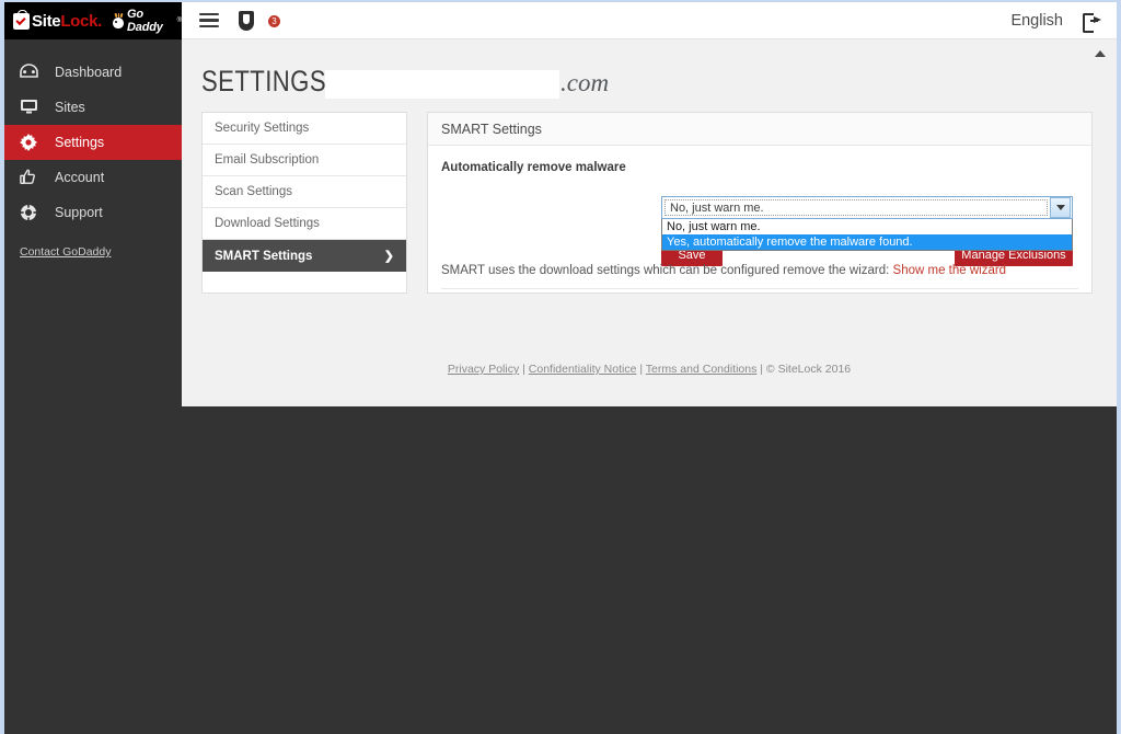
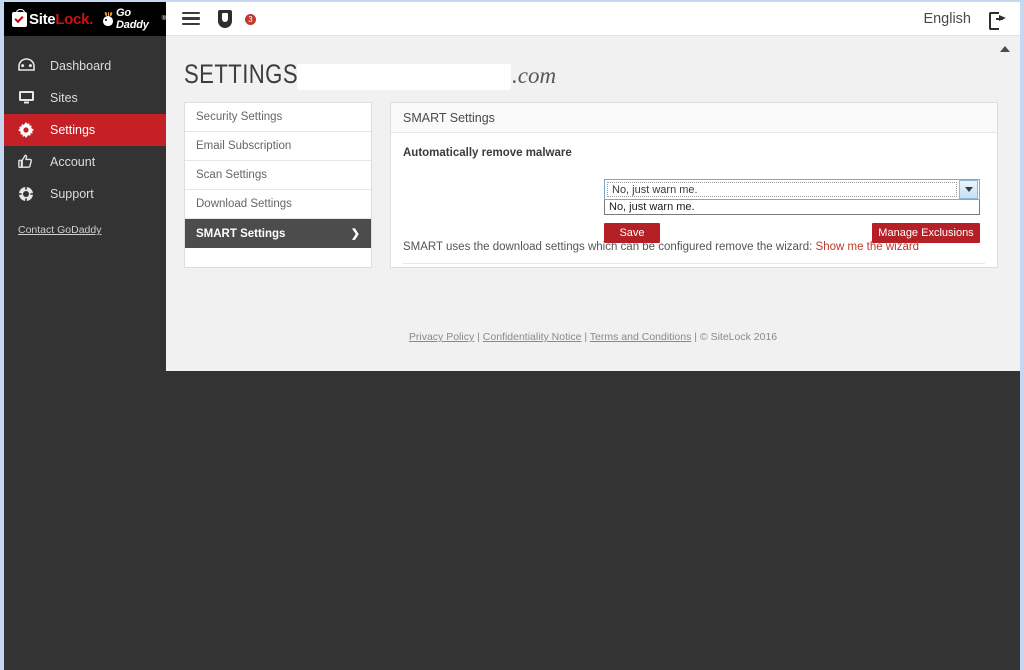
  Site
  Lock
  .
  Go Daddy
  Dashboard
  Sites
  Settings
  Account
  Support
  Contact GoDaddy
  3
  English
  SETTINGS
  .com
  Security Settings
  Email Subscription
  Scan Settings
  Download Settings
  SMART Settings
  ❯
  SMART Settings
  Automatically remove malware
  Save
  Manage Exclusions
  No, just warn me.
  No, just warn me.
- Yes, automatically remove the malware found.
  SMART uses the download settings which can be configured remove the wizard: Show me the wizard
  Privacy Policy | Confidentiality Notice | Terms and Conditions | © SiteLock 2016
